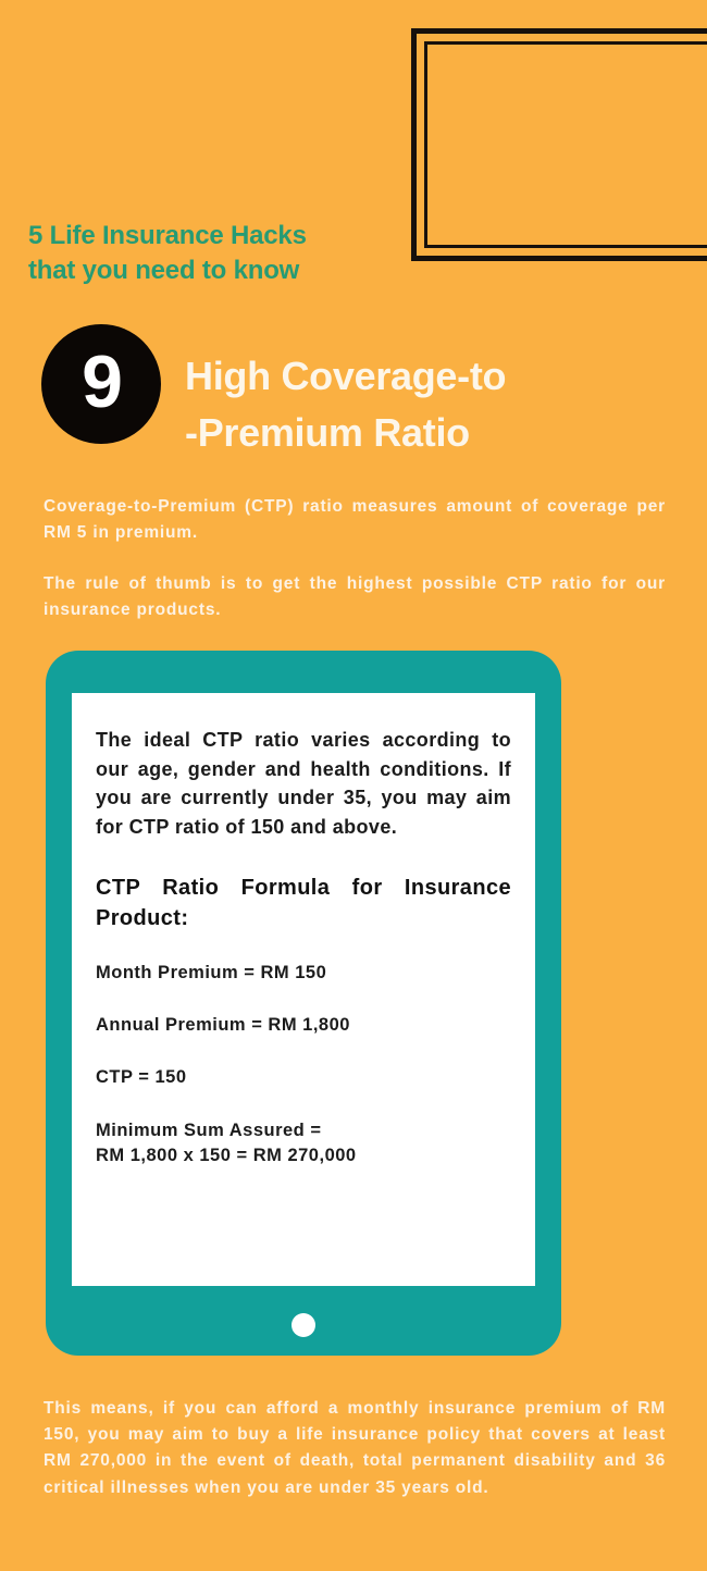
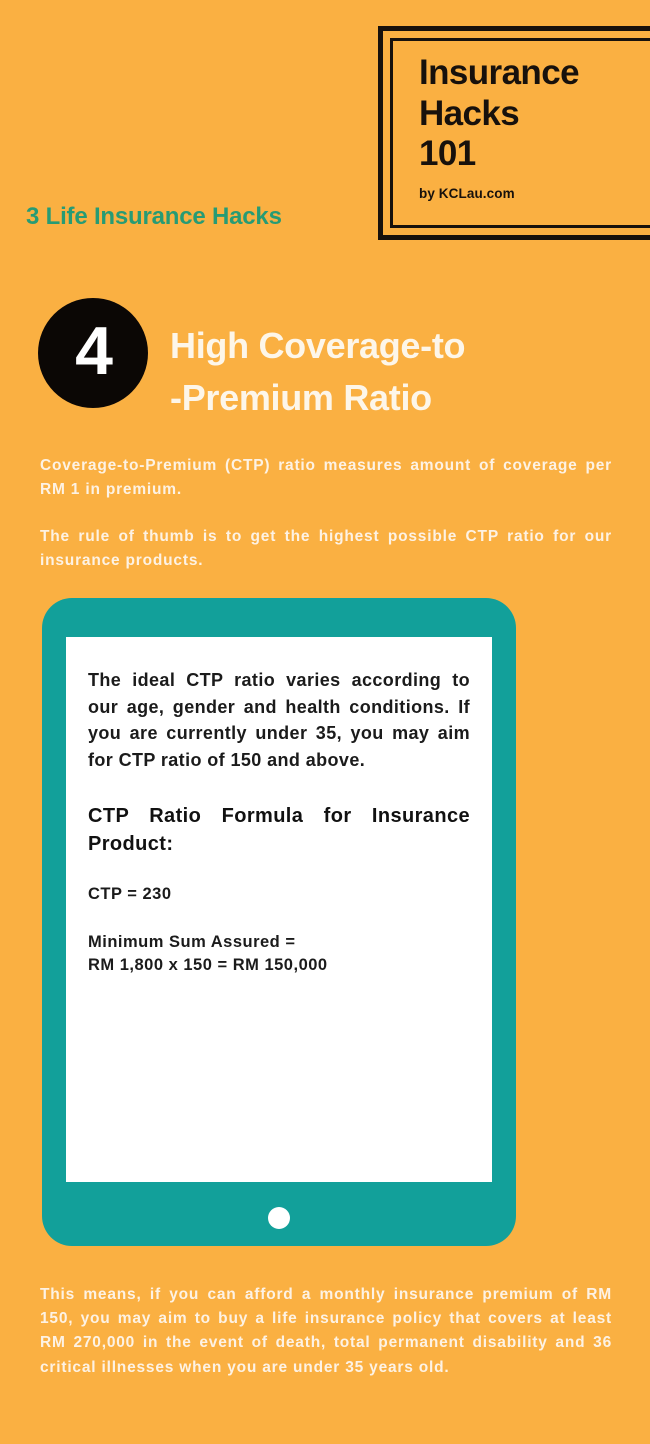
+ Insurance
+ Hacks
+ 101
+ by KCLau.com
- 5 Life Insurance Hacks
+ 3 Life Insurance Hacks
- that you need to know
- 9
+ 4
  High Coverage-to
  -Premium Ratio
- Coverage-to-Premium (CTP) ratio measures amount of coverage per RM 5 in premium.
+ Coverage-to-Premium (CTP) ratio measures amount of coverage per RM 1 in premium.
  The rule of thumb is to get the highest possible CTP ratio for our insurance products.
  The ideal CTP ratio varies according to our age, gender and health conditions. If you are currently under 35, you may aim for CTP ratio of 150 and above.
  CTP Ratio Formula for Insurance Product:
- Month Premium = RM 150
- Annual Premium = RM 1,800
- CTP = 150
+ CTP = 230
  Minimum Sum Assured =
- RM 1,800 x 150 = RM 270,000
+ RM 1,800 x 150 = RM 150,000
  This means, if you can afford a monthly insurance premium of RM 150, you may aim to buy a life insurance policy that covers at least RM 270,000 in the event of death, total permanent disability and 36 critical illnesses when you are under 35 years old.
